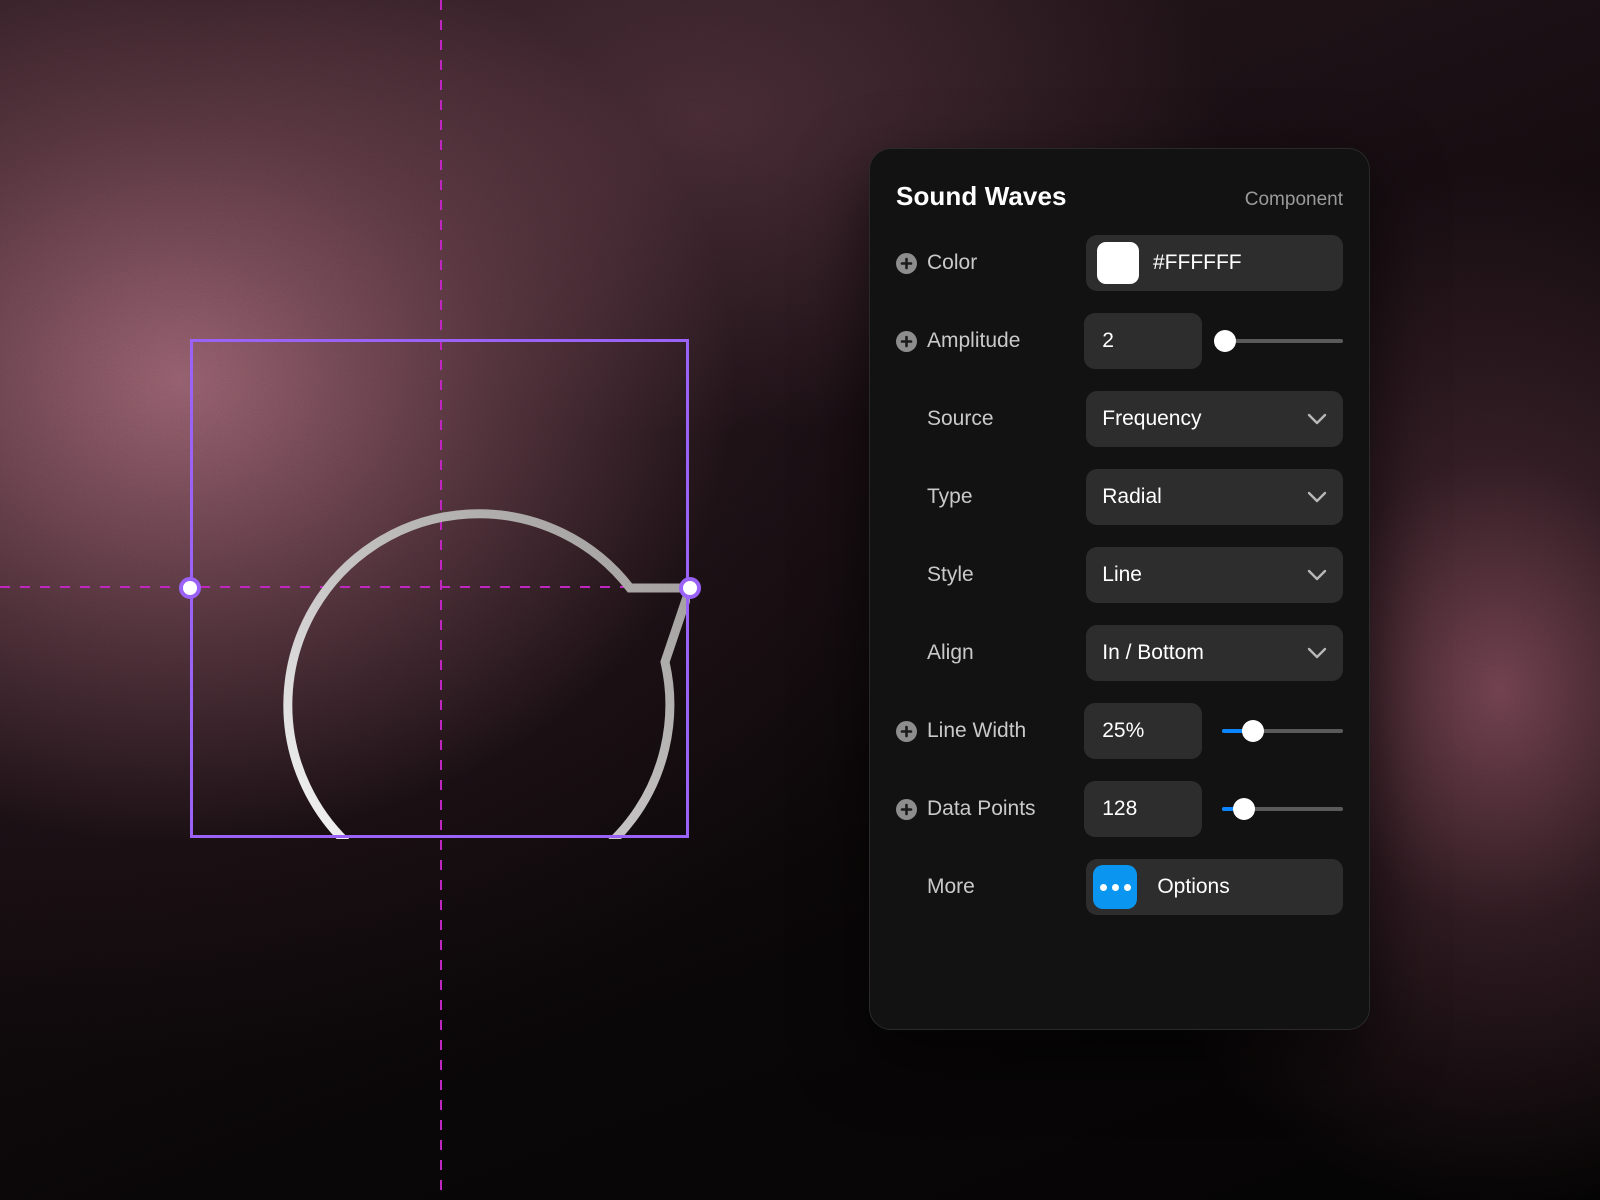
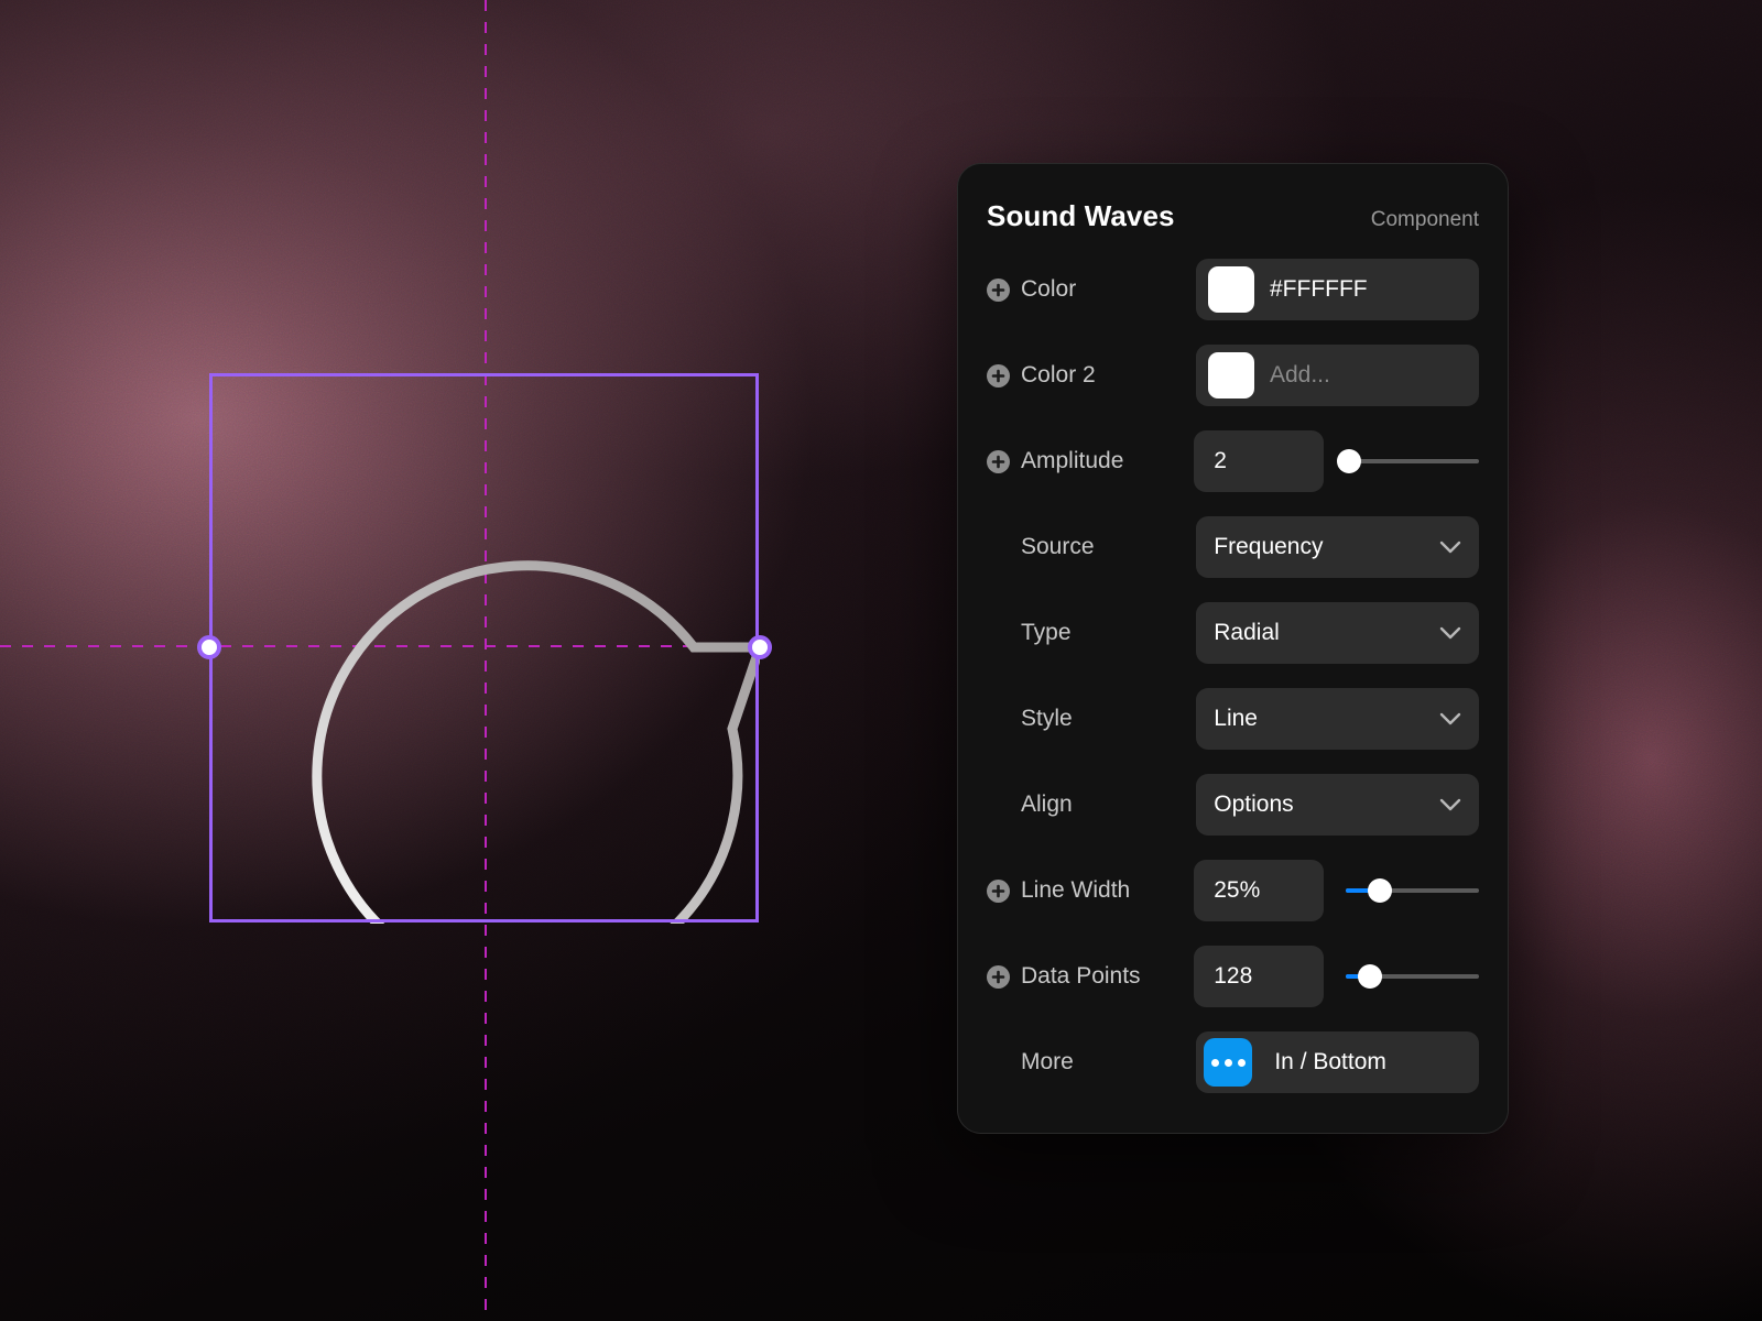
  Sound Waves
  Component
  Color
  #FFFFFF
+ Color 2
+ Add...
  Amplitude
  2
  Source
  Frequency
  Type
  Radial
  Style
  Line
  Align
- In / Bottom
+ Options
  Line Width
  25%
  Data Points
  128
  More
- Options
+ In / Bottom
